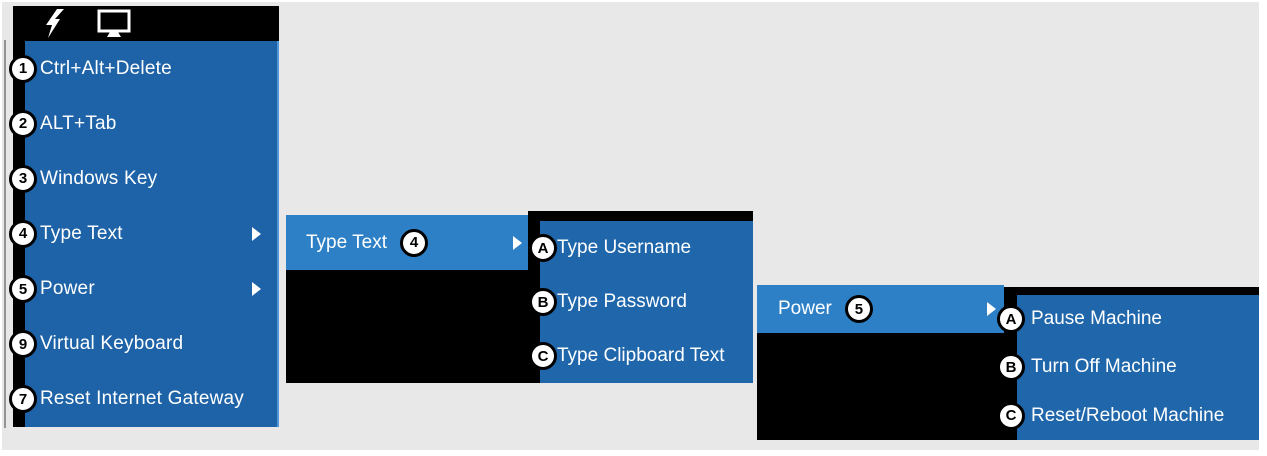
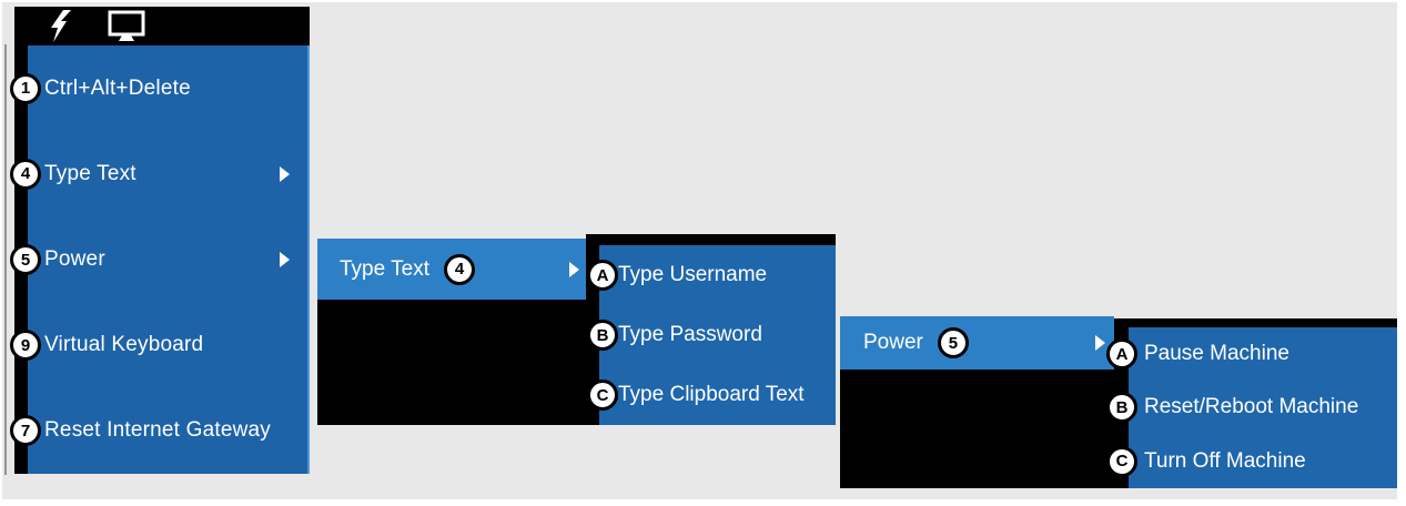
  1
  Ctrl+Alt+Delete
- 2
- ALT+Tab
- 3
- Windows Key
  4
  Type Text
  5
  Power
  9
  Virtual Keyboard
  7
  Reset Internet Gateway
  Type Text
  4
  A
  Type Username
  B
  Type Password
  C
  Type Clipboard Text
  Power
  5
  A
  Pause Machine
  B
- Turn Off Machine
+ Reset/Reboot Machine
  C
- Reset/Reboot Machine
+ Turn Off Machine
